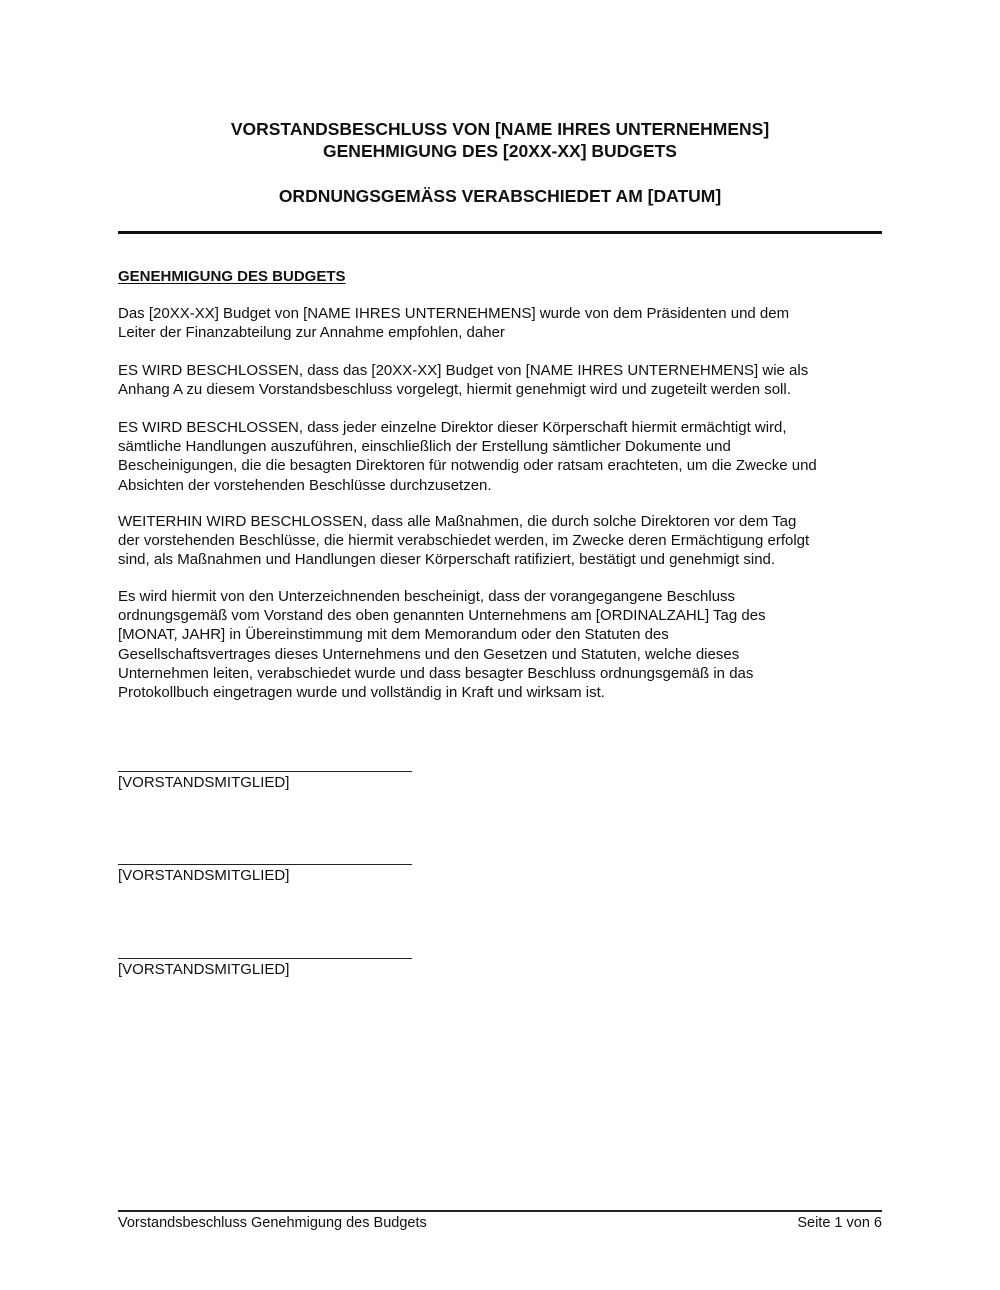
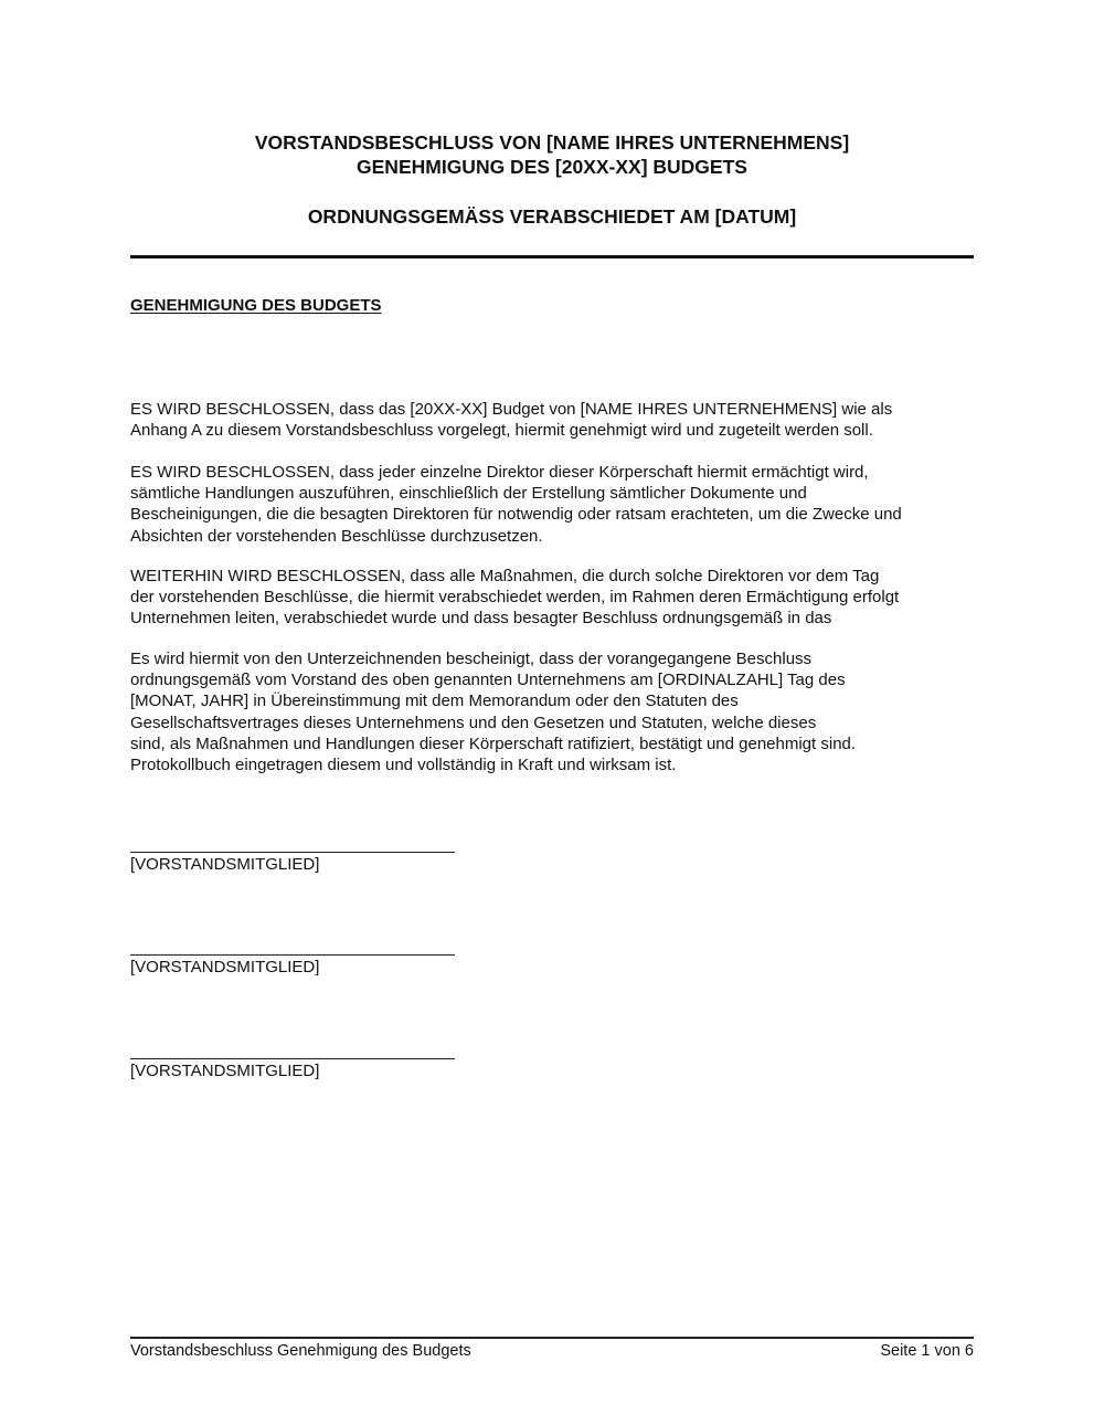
  VORSTANDSBESCHLUSS VON [NAME IHRES UNTERNEHMENS]
  GENEHMIGUNG DES [20XX-XX] BUDGETS
  ORDNUNGSGEMÄSS VERABSCHIEDET AM [DATUM]
  GENEHMIGUNG DES BUDGETS
- Das [20XX-XX] Budget von [NAME IHRES UNTERNEHMENS] wurde von dem Präsidenten und dem
- Leiter der Finanzabteilung zur Annahme empfohlen, daher
  ES WIRD BESCHLOSSEN, dass das [20XX-XX] Budget von [NAME IHRES UNTERNEHMENS] wie als
  Anhang A zu diesem Vorstandsbeschluss vorgelegt, hiermit genehmigt wird und zugeteilt werden soll.
  ES WIRD BESCHLOSSEN, dass jeder einzelne Direktor dieser Körperschaft hiermit ermächtigt wird,
  sämtliche Handlungen auszuführen, einschließlich der Erstellung sämtlicher Dokumente und
  Bescheinigungen, die die besagten Direktoren für notwendig oder ratsam erachteten, um die Zwecke und
  Absichten der vorstehenden Beschlüsse durchzusetzen.
  WEITERHIN WIRD BESCHLOSSEN, dass alle Maßnahmen, die durch solche Direktoren vor dem Tag
- der vorstehenden Beschlüsse, die hiermit verabschiedet werden, im Zwecke deren Ermächtigung erfolgt
+ der vorstehenden Beschlüsse, die hiermit verabschiedet werden, im Rahmen deren Ermächtigung erfolgt
- sind, als Maßnahmen und Handlungen dieser Körperschaft ratifiziert, bestätigt und genehmigt sind.
+ Unternehmen leiten, verabschiedet wurde und dass besagter Beschluss ordnungsgemäß in das
  Es wird hiermit von den Unterzeichnenden bescheinigt, dass der vorangegangene Beschluss
  ordnungsgemäß vom Vorstand des oben genannten Unternehmens am [ORDINALZAHL] Tag des
  [MONAT, JAHR] in Übereinstimmung mit dem Memorandum oder den Statuten des
  Gesellschaftsvertrages dieses Unternehmens und den Gesetzen und Statuten, welche dieses
- Unternehmen leiten, verabschiedet wurde und dass besagter Beschluss ordnungsgemäß in das
+ sind, als Maßnahmen und Handlungen dieser Körperschaft ratifiziert, bestätigt und genehmigt sind.
- Protokollbuch eingetragen wurde und vollständig in Kraft und wirksam ist.
+ Protokollbuch eingetragen diesem und vollständig in Kraft und wirksam ist.
  [VORSTANDSMITGLIED]
  [VORSTANDSMITGLIED]
  [VORSTANDSMITGLIED]
  Vorstandsbeschluss Genehmigung des Budgets
  Seite 1 von 6
